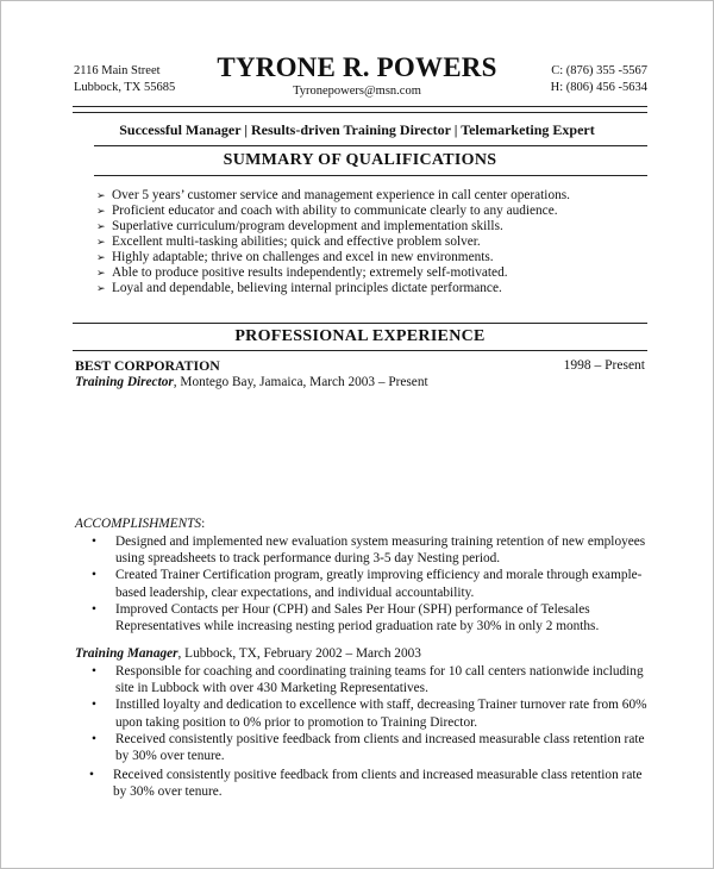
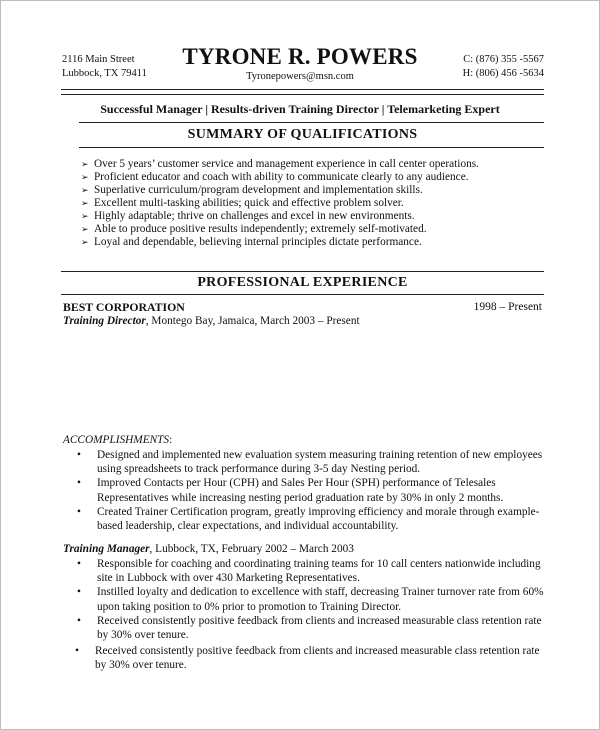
  2116 Main Street
- Lubbock, TX 55685
+ Lubbock, TX 79411
  TYRONE R. POWERS
  Tyronepowers@msn.com
  C: (876) 355 -5567
  H: (806) 456 -5634
  Successful Manager | Results-driven Training Director | Telemarketing Expert
  SUMMARY OF QUALIFICATIONS
  ➢
  Over 5 years’ customer service and management experience in call center operations.
  ➢
  Proficient educator and coach with ability to communicate clearly to any audience.
  ➢
  Superlative curriculum/program development and implementation skills.
  ➢
  Excellent multi-tasking abilities; quick and effective problem solver.
  ➢
  Highly adaptable; thrive on challenges and excel in new environments.
  ➢
  Able to produce positive results independently; extremely self-motivated.
  ➢
  Loyal and dependable, believing internal principles dictate performance.
  PROFESSIONAL EXPERIENCE
  BEST CORPORATION
  1998 – Present
  Training Director, Montego Bay, Jamaica, March 2003 – Present
  ACCOMPLISHMENTS:
  •
  Designed and implemented new evaluation system measuring training retention of new employees using spreadsheets to track performance during 3-5 day Nesting period.
  •
- Created Trainer Certification program, greatly improving efficiency and morale through example-based leadership, clear expectations, and individual accountability.
+ Improved Contacts per Hour (CPH) and Sales Per Hour (SPH) performance of Telesales Representatives while increasing nesting period graduation rate by 30% in only 2 months.
  •
- Improved Contacts per Hour (CPH) and Sales Per Hour (SPH) performance of Telesales Representatives while increasing nesting period graduation rate by 30% in only 2 months.
+ Created Trainer Certification program, greatly improving efficiency and morale through example-based leadership, clear expectations, and individual accountability.
  Training Manager, Lubbock, TX, February 2002 – March 2003
  •
  Responsible for coaching and coordinating training teams for 10 call centers nationwide including site in Lubbock with over 430 Marketing Representatives.
  •
  Instilled loyalty and dedication to excellence with staff, decreasing Trainer turnover rate from 60% upon taking position to 0% prior to promotion to Training Director.
  •
  Received consistently positive feedback from clients and increased measurable class retention rate by 30% over tenure.
  •
  Received consistently positive feedback from clients and increased measurable class retention rate by 30% over tenure.
